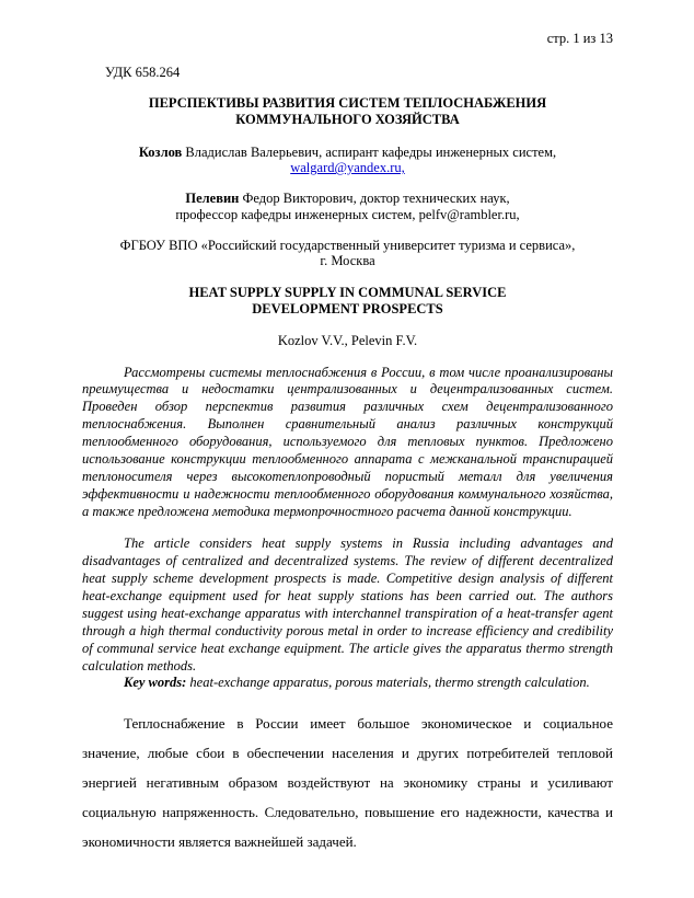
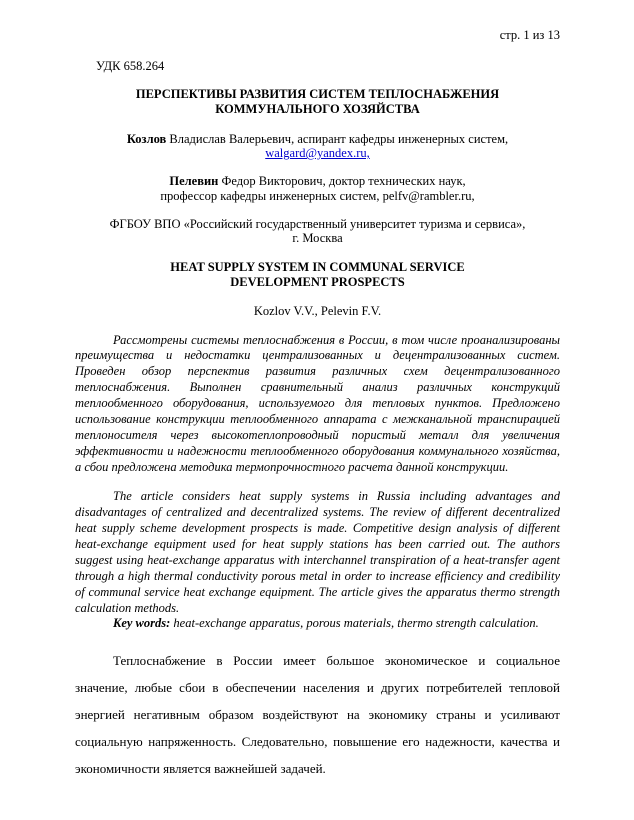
  стр. 1 из 13
  УДК 658.264
  ПЕРСПЕКТИВЫ РАЗВИТИЯ СИСТЕМ ТЕПЛОСНАБЖЕНИЯ
  КОММУНАЛЬНОГО ХОЗЯЙСТВА
  Козлов Владислав Валерьевич, аспирант кафедры инженерных систем,
  walgard@yandex.ru,
  Пелевин Федор Викторович, доктор технических наук,
  профессор кафедры инженерных систем, pelfv@rambler.ru,
  ФГБОУ ВПО «Российский государственный университет туризма и сервиса»,
  г. Москва
- HEAT SUPPLY SUPPLY IN COMMUNAL SERVICE
+ HEAT SUPPLY SYSTEM IN COMMUNAL SERVICE
  DEVELOPMENT PROSPECTS
  Kozlov V.V., Pelevin F.V.
- Рассмотрены системы теплоснабжения в России, в том числе проанализированы преимущества и недостатки централизованных и децентрализованных систем. Проведен обзор перспектив развития различных схем децентрализованного теплоснабжения. Выполнен сравнительный анализ различных конструкций теплообменного оборудования, используемого для тепловых пунктов. Предложено использование конструкции теплообменного аппарата с межканальной транспирацией теплоносителя через высокотеплопроводный пористый металл для увеличения эффективности и надежности теплообменного оборудования коммунального хозяйства, а также предложена методика термопрочностного расчета данной конструкции.
+ Рассмотрены системы теплоснабжения в России, в том числе проанализированы преимущества и недостатки централизованных и децентрализованных систем. Проведен обзор перспектив развития различных схем децентрализованного теплоснабжения. Выполнен сравнительный анализ различных конструкций теплообменного оборудования, используемого для тепловых пунктов. Предложено использование конструкции теплообменного аппарата с межканальной транспирацией теплоносителя через высокотеплопроводный пористый металл для увеличения эффективности и надежности теплообменного оборудования коммунального хозяйства, а сбои предложена методика термопрочностного расчета данной конструкции.
  The article considers heat supply systems in Russia including advantages and disadvantages of centralized and decentralized systems. The review of different decentralized heat supply scheme development prospects is made. Competitive design analysis of different heat-exchange equipment used for heat supply stations has been carried out. The authors suggest using heat-exchange apparatus with interchannel transpiration of a heat-transfer agent through a high thermal conductivity porous metal in order to increase efficiency and credibility of communal service heat exchange equipment. The article gives the apparatus thermo strength calculation methods.
  Key words: heat-exchange apparatus, porous materials, thermo strength calculation.
  Теплоснабжение в России имеет большое экономическое и социальное значение, любые сбои в обеспечении населения и других потребителей тепловой энергией негативным образом воздействуют на экономику страны и усиливают социальную напряженность. Следовательно, повышение его надежности, качества и экономичности является важнейшей задачей.
